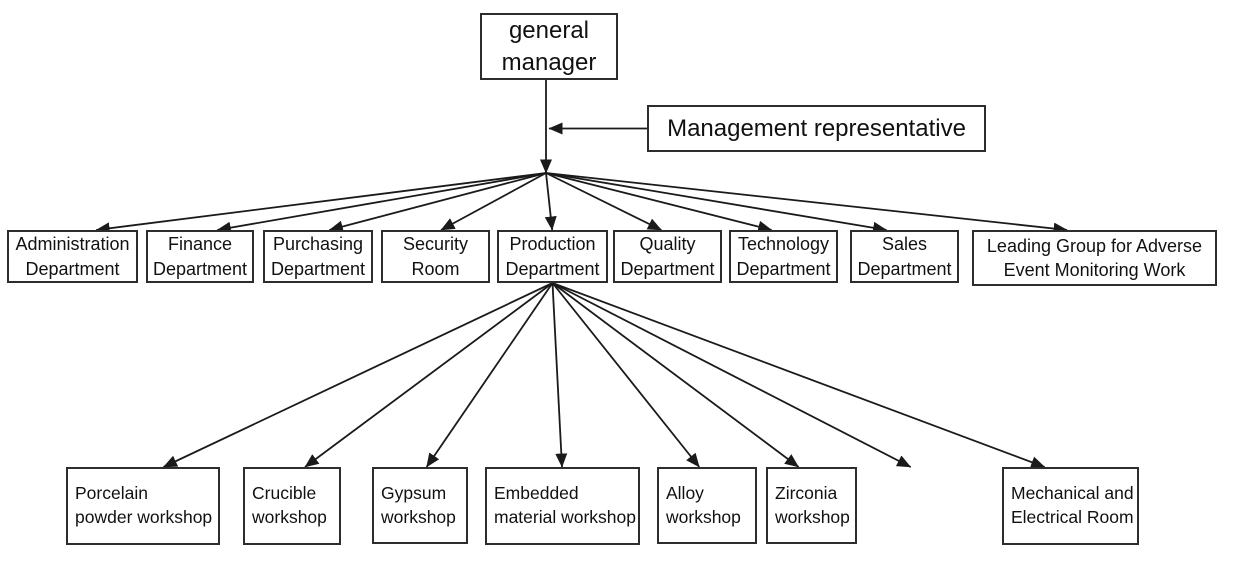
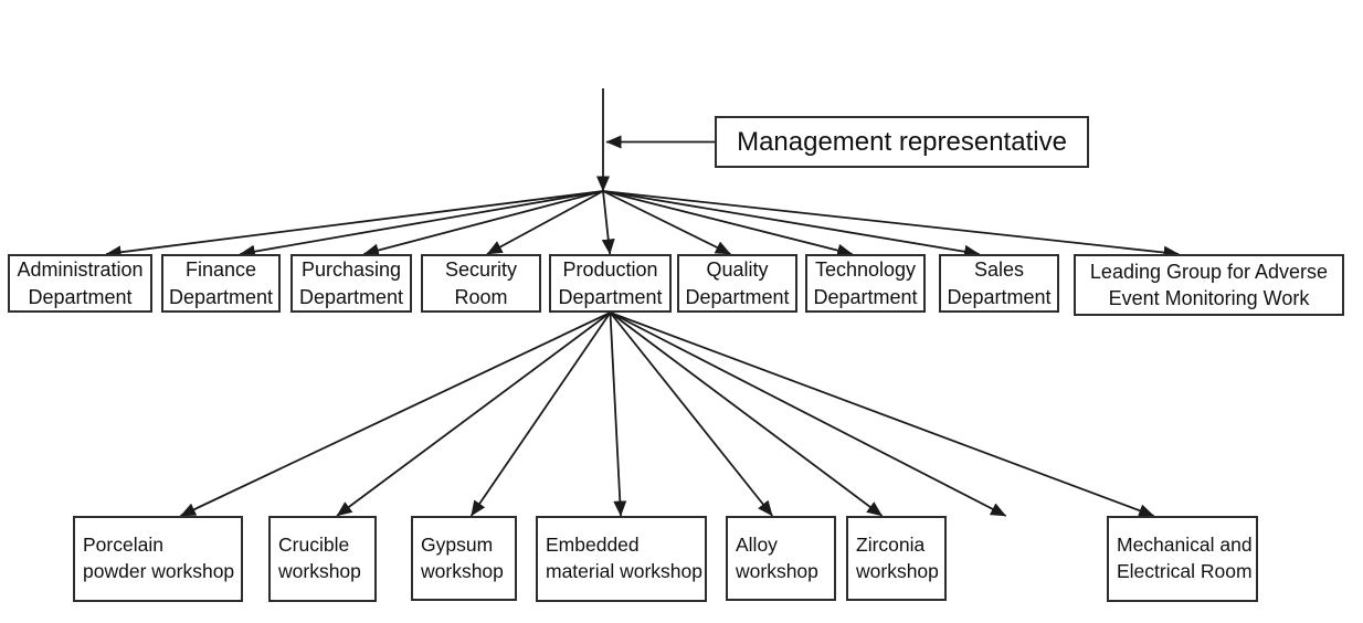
- general
- manager
  Management representative
  Administration
  Department
  Finance
  Department
  Purchasing
  Department
  Security
  Room
  Production
  Department
  Quality
  Department
  Technology
  Department
  Sales
  Department
  Leading Group for Adverse
  Event Monitoring Work
  Porcelain
  powder workshop
  Crucible
  workshop
  Gypsum
  workshop
  Embedded
  material workshop
  Alloy
  workshop
  Zirconia
  workshop
  Mechanical and
  Electrical Room
